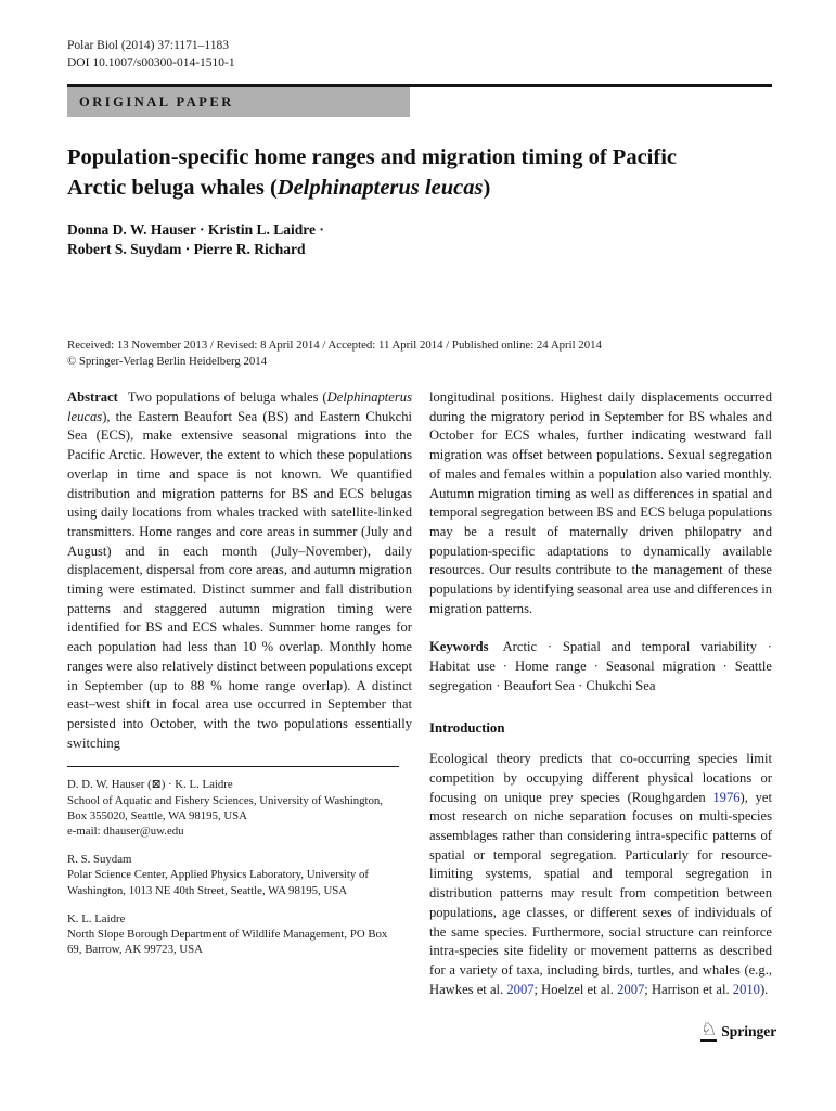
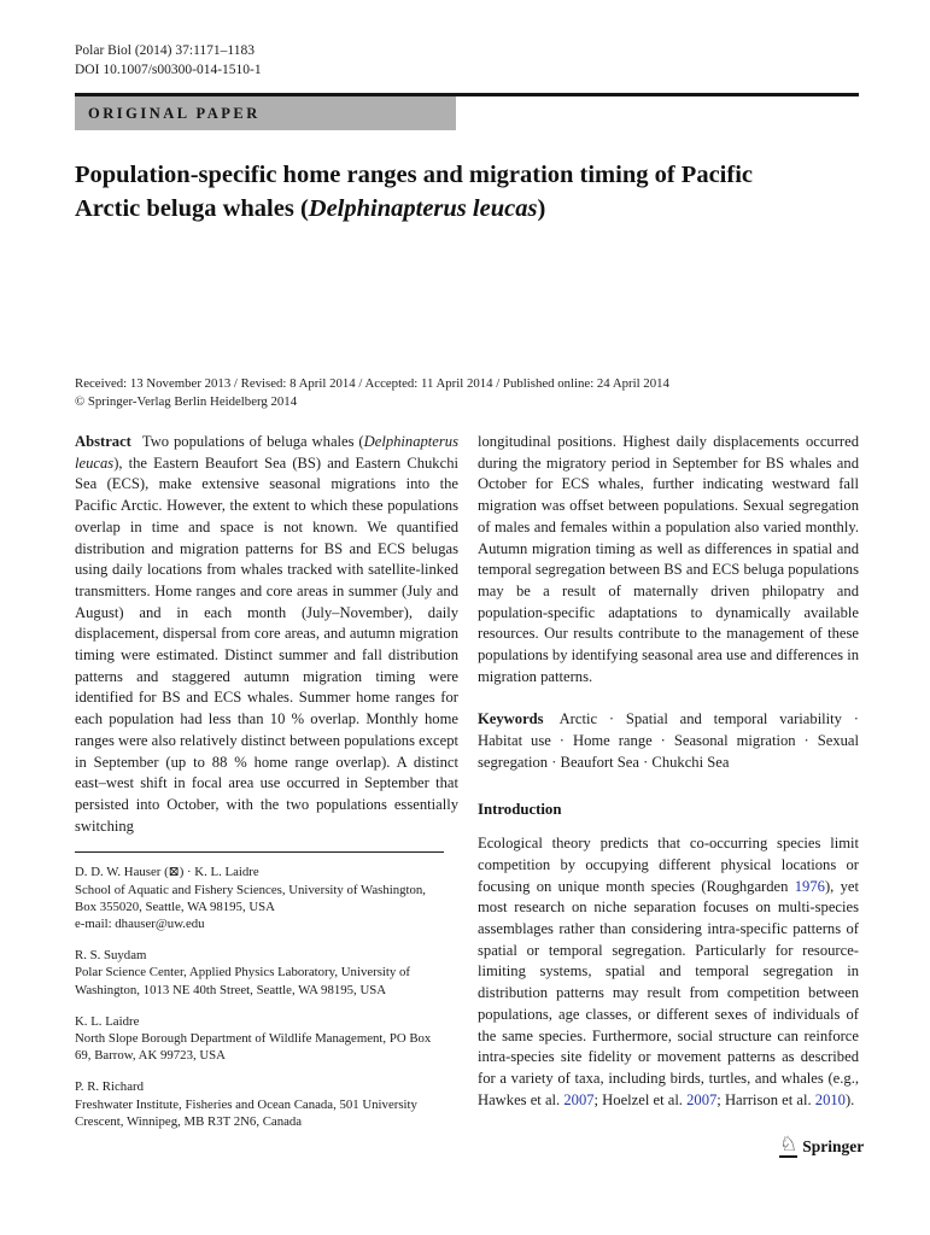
  Polar Biol (2014) 37:1171–1183
  DOI 10.1007/s00300-014-1510-1
  ORIGINAL PAPER
  Population-specific home ranges and migration timing of Pacific
  Arctic beluga whales (Delphinapterus leucas)
- Donna D. W. Hauser · Kristin L. Laidre ·
- Robert S. Suydam · Pierre R. Richard
  Received: 13 November 2013 / Revised: 8 April 2014 / Accepted: 11 April 2014 / Published online: 24 April 2014
  © Springer-Verlag Berlin Heidelberg 2014
  Abstract Two populations of beluga whales (Delphinapterus leucas), the Eastern Beaufort Sea (BS) and Eastern Chukchi Sea (ECS), make extensive seasonal migrations into the Pacific Arctic. However, the extent to which these populations overlap in time and space is not known. We quantified distribution and migration patterns for BS and ECS belugas using daily locations from whales tracked with satellite-linked transmitters. Home ranges and core areas in summer (July and August) and in each month (July–November), daily displacement, dispersal from core areas, and autumn migration timing were estimated. Distinct summer and fall distribution patterns and staggered autumn migration timing were identified for BS and ECS whales. Summer home ranges for each population had less than 10 % overlap. Monthly home ranges were also relatively distinct between populations except in September (up to 88 % home range overlap). A distinct east–west shift in focal area use occurred in September that persisted into October, with the two populations essentially switching
  longitudinal positions. Highest daily displacements occurred during the migratory period in September for BS whales and October for ECS whales, further indicating westward fall migration was offset between populations. Sexual segregation of males and females within a population also varied monthly. Autumn migration timing as well as differences in spatial and temporal segregation between BS and ECS beluga populations may be a result of maternally driven philopatry and population-specific adaptations to dynamically available resources. Our results contribute to the management of these populations by identifying seasonal area use and differences in migration patterns.
- Keywords Arctic · Spatial and temporal variability · Habitat use · Home range · Seasonal migration · Seattle segregation · Beaufort Sea · Chukchi Sea
+ Keywords Arctic · Spatial and temporal variability · Habitat use · Home range · Seasonal migration · Sexual segregation · Beaufort Sea · Chukchi Sea
  Introduction
- Ecological theory predicts that co-occurring species limit competition by occupying different physical locations or focusing on unique prey species (Roughgarden 1976), yet most research on niche separation focuses on multi-species assemblages rather than considering intra-specific patterns of spatial or temporal segregation. Particularly for resource-limiting systems, spatial and temporal segregation in distribution patterns may result from competition between populations, age classes, or different sexes of individuals of the same species. Furthermore, social structure can reinforce intra-species site fidelity or movement patterns as described for a variety of taxa, including birds, turtles, and whales (e.g., Hawkes et al. 2007; Hoelzel et al. 2007; Harrison et al. 2010).
+ Ecological theory predicts that co-occurring species limit competition by occupying different physical locations or focusing on unique month species (Roughgarden 1976), yet most research on niche separation focuses on multi-species assemblages rather than considering intra-specific patterns of spatial or temporal segregation. Particularly for resource-limiting systems, spatial and temporal segregation in distribution patterns may result from competition between populations, age classes, or different sexes of individuals of the same species. Furthermore, social structure can reinforce intra-species site fidelity or movement patterns as described for a variety of taxa, including birds, turtles, and whales (e.g., Hawkes et al. 2007; Hoelzel et al. 2007; Harrison et al. 2010).
  D. D. W. Hauser (⊠) · K. L. Laidre
  School of Aquatic and Fishery Sciences, University of Washington, Box 355020, Seattle, WA 98195, USA
  e-mail: dhauser@uw.edu
  R. S. Suydam
  Polar Science Center, Applied Physics Laboratory, University of Washington, 1013 NE 40th Street, Seattle, WA 98195, USA
  K. L. Laidre
  North Slope Borough Department of Wildlife Management, PO Box 69, Barrow, AK 99723, USA
+ P. R. Richard
+ Freshwater Institute, Fisheries and Ocean Canada, 501 University Crescent, Winnipeg, MB R3T 2N6, Canada
  ♘
  Springer
